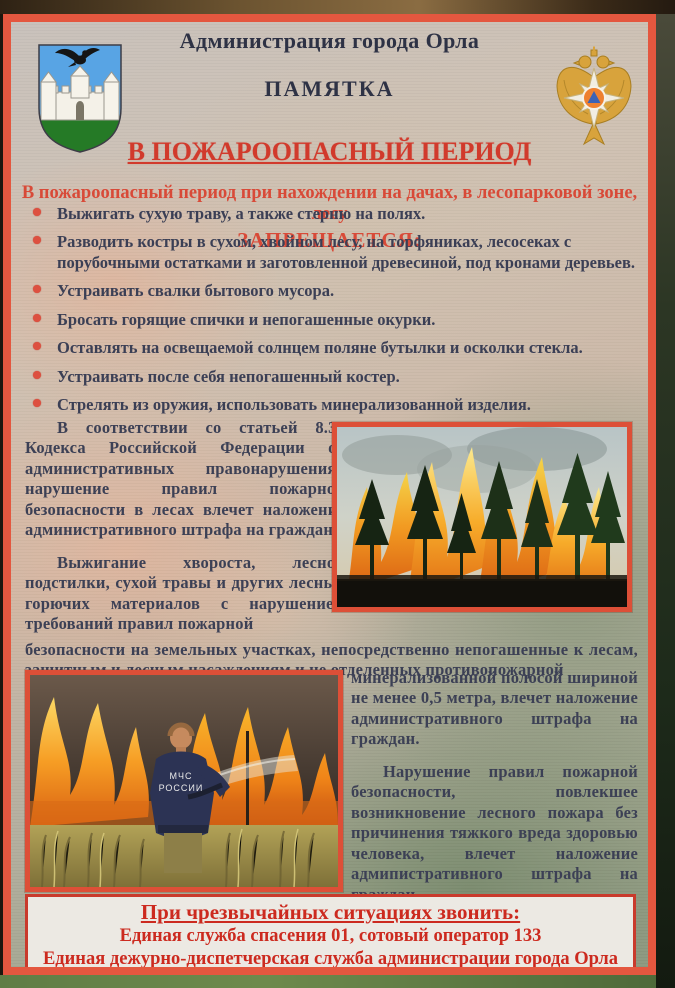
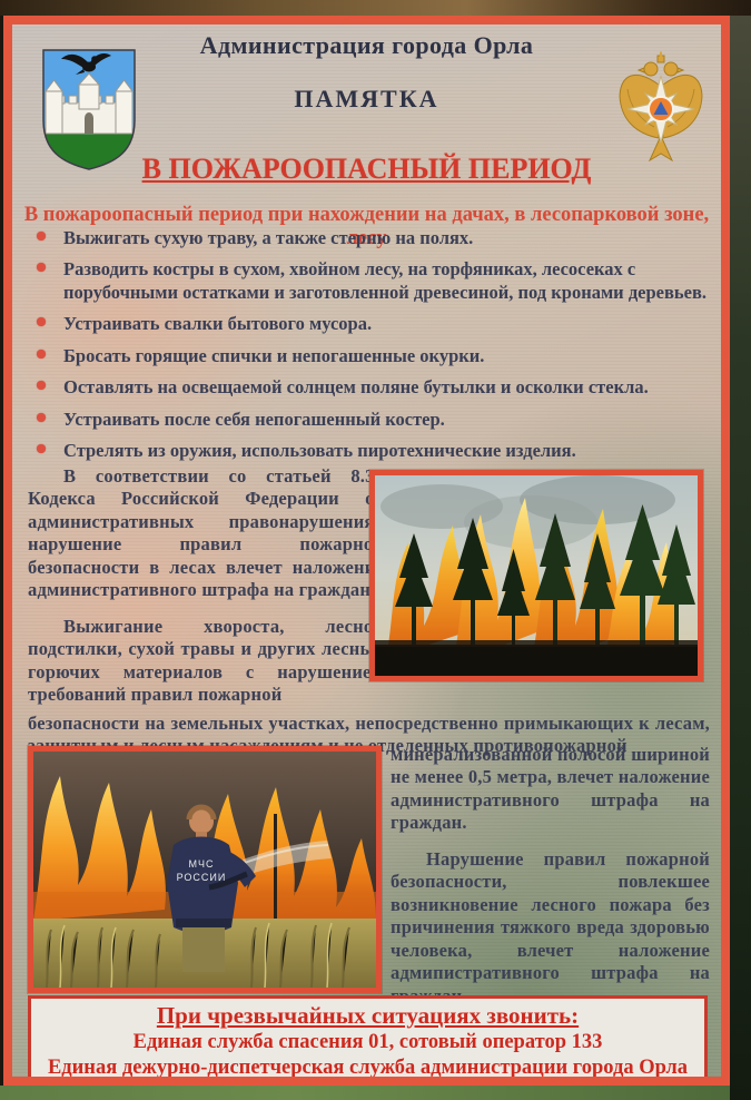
  Администрация города Орла
  ПАМЯТКА
  В ПОЖАРООПАСНЫЙ ПЕРИОД
  В пожароопасный период при нахождении на дачах, в лесопарковой зоне, лесу
- ЗАПРЕЩАЕТСЯ:
  Выжигать сухую траву, а также стерню на полях.
  Разводить костры в сухом, хвойном лесу, на торфяниках, лесосеках с порубочными остатками и заготовленной древесиной, под кронами деревьев.
  Устраивать свалки бытового мусора.
  Бросать горящие спички и непогашенные окурки.
  Оставлять на освещаемой солнцем поляне бутылки и осколки стекла.
  Устраивать после себя непогашенный костер.
- Стрелять из оружия, использовать минерализованной изделия.
+ Стрелять из оружия, использовать пиротехнические изделия.
  В соответствии со статьей 8.3 Кодекса Российской Федерации о административных правонарушения нарушение правил пожарно безопасности в лесах влечет наложени административного штрафа на граждан.
  Выжигание хвороста, лесно подстилки, сухой травы и других лесны горючих материалов с нарушение требований правил пожарной
- безопасности на земельных участках, непосредственно непогашенные к лесам, защитным и лесным насаждениям и не отделенных противопожарной
+ безопасности на земельных участках, непосредственно примыкающих к лесам, защитным и лесным насаждениям и не отделенных противопожарной
  МЧС
  РОССИИ
  минерализованной полосой шириной не менее 0,5 метра, влечет наложение административного штрафа на граждан.
  Нарушение правил пожарной безопасности, повлекшее возникновение лесного пожара без причинения тяжкого вреда здоровью человека, влечет наложение адмипистративного штрафа на
  При чрезвычайных ситуациях звонить:
  Единая служба спасения 01, сотовый оператор 133
  Единая дежурно-диспетчерская служба администрации города Орла
